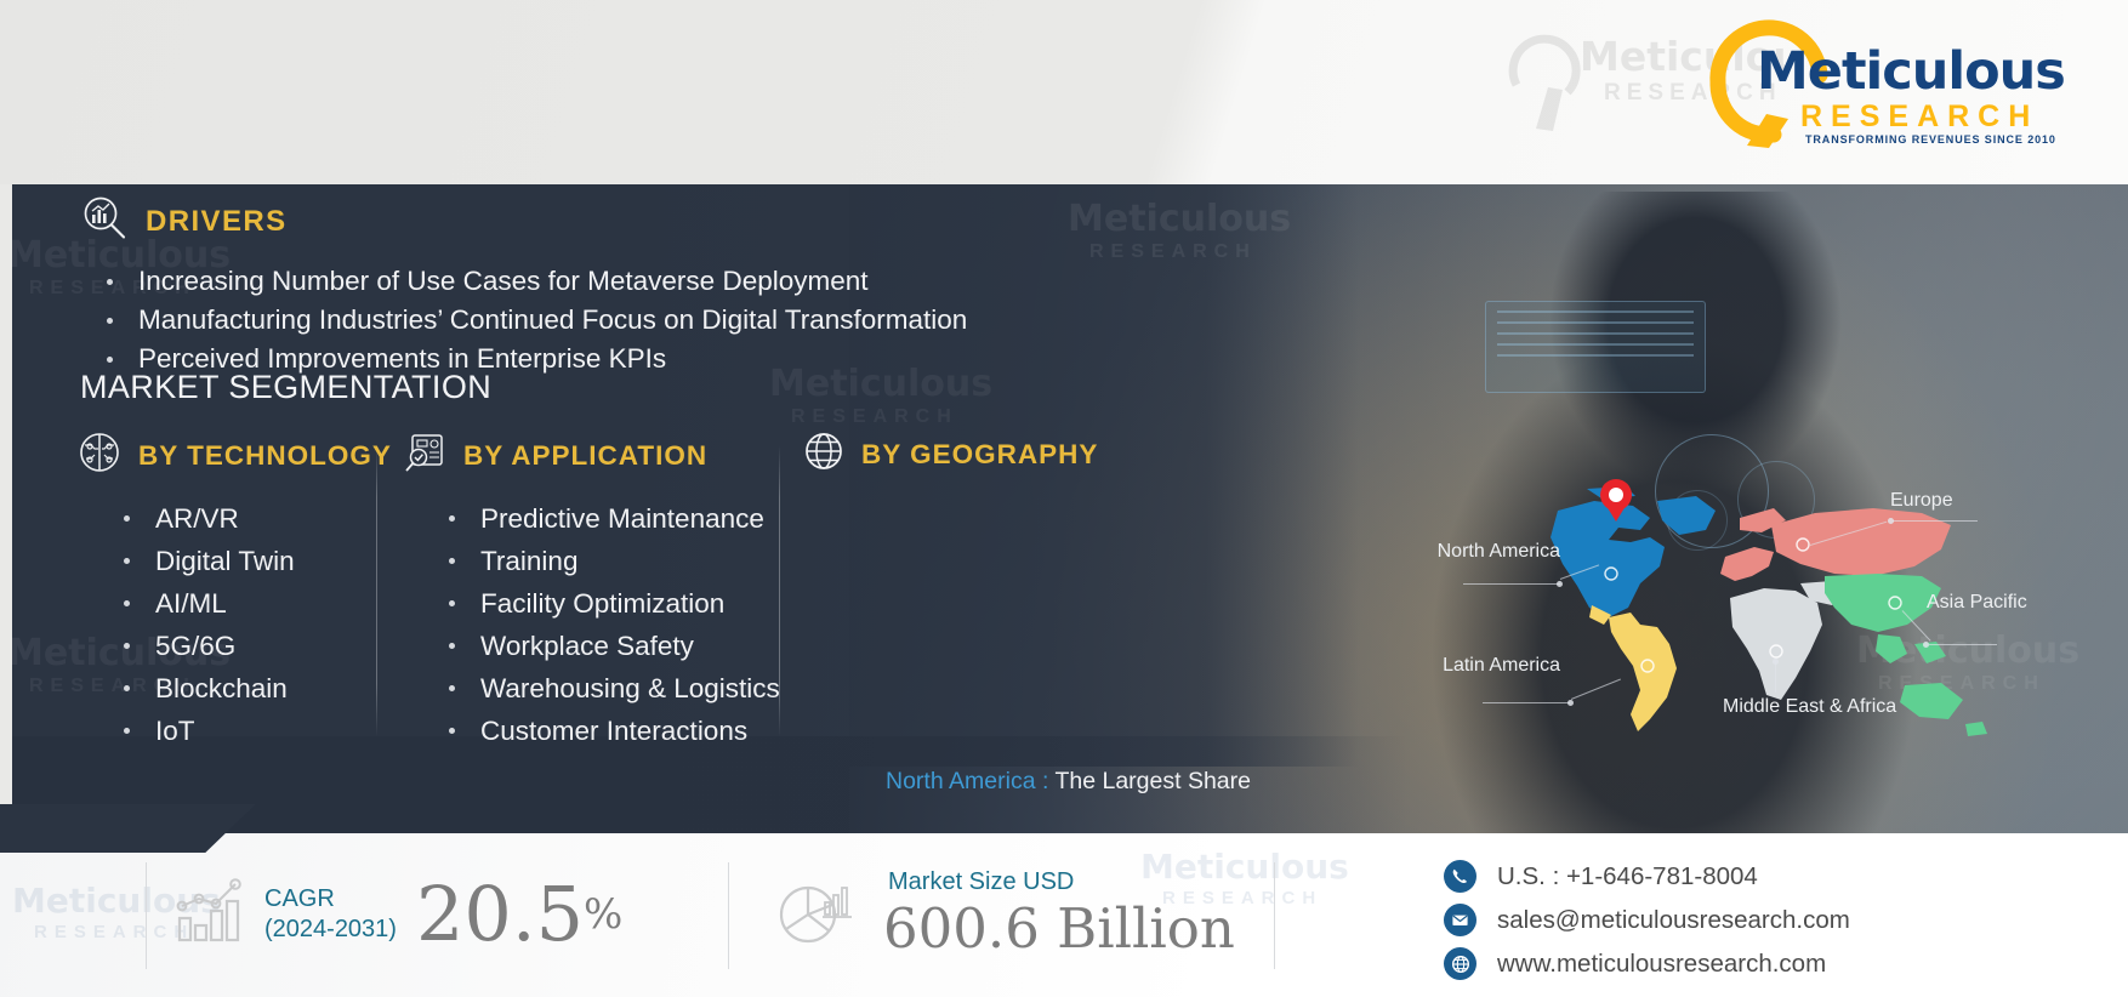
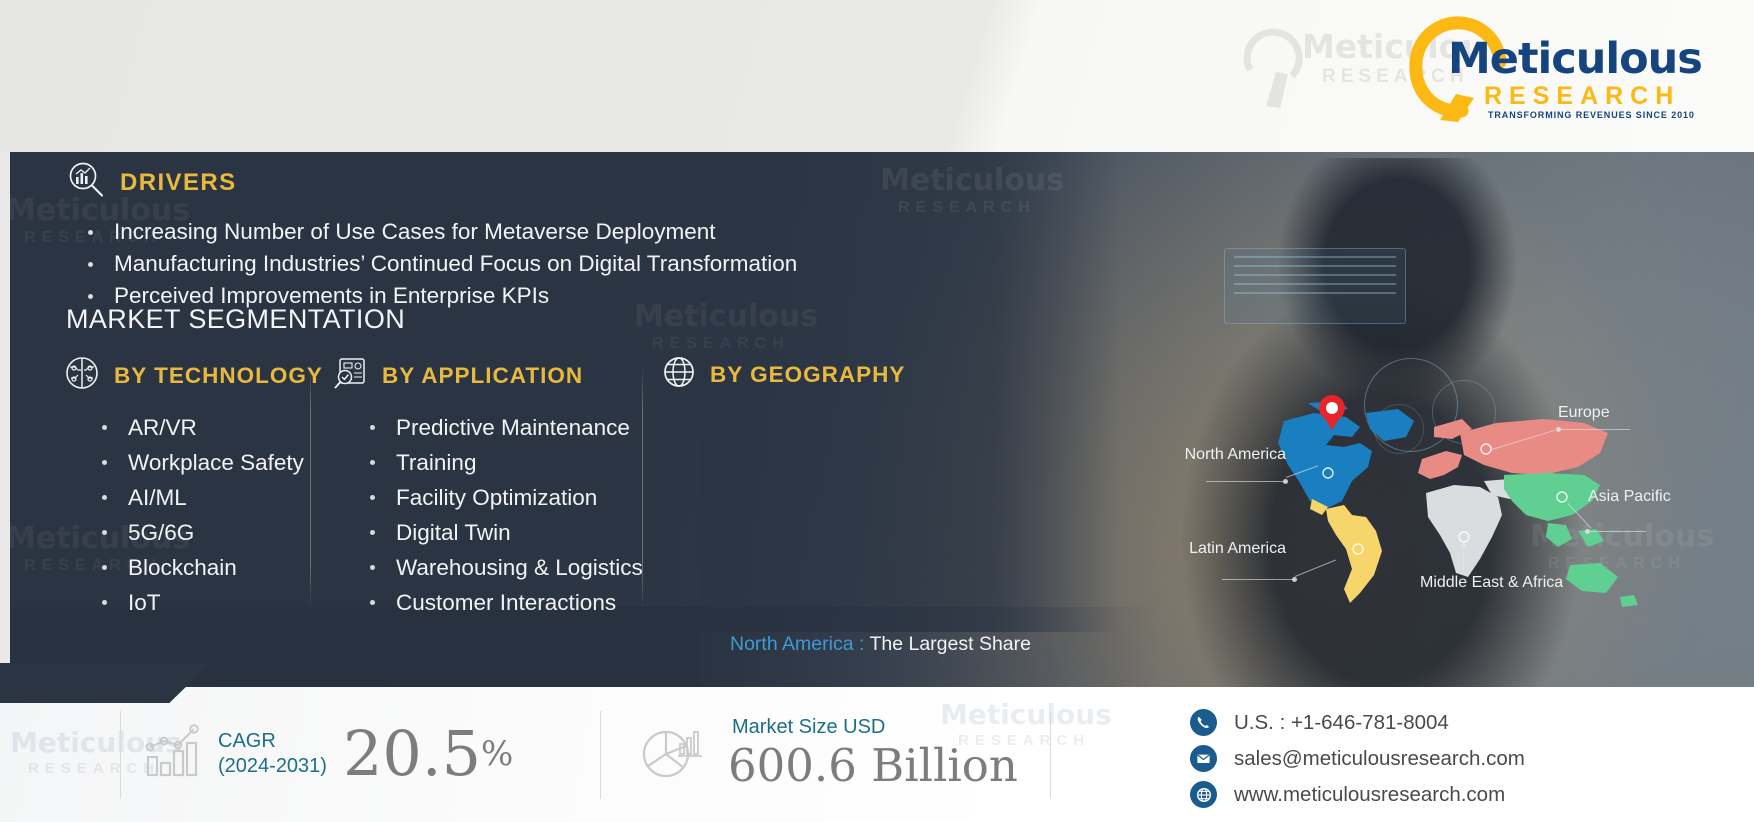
  Meticlou
  RESEACH
  Meticulous
  RESEARCH
  TRANSFORMING REVENUES SINCE 2010
  Meticulous
  Meticulous
  RESEARCH
  Mculous
  RESEARCH
  DRIVERS
  Increasing Number of Use Cases for Metaverse Deployment
  Manufacturing Industries’ Continued Focus on Digital Transformation
  Perceived Improvements in Enterprise KPIs
  MARKET SEGMENTATION
  BY TECHNOLOGY
  AR/VR
- Digital Twin
+ Workplace Safety
  AI/ML
  5G/6G
  Blockchain
  IoT
  BY APPLICATION
  Predictive Maintenance
  Training
  Facility Optimization
- Workplace Safety
+ Digital Twin
  Warehousing & Logistics
  Customer Interactions
  BY GEOGRAPHY
  North America
  Latin America
  Europe
  Asia Pacific
  Middle East & Africa
  North America : The Largest Share
  Meticulous
  RESEARCH
  Meticulous
  RESEARCH
  CAGR
  (2024-2031)
  20.5
  %
  Market Size USD
  600.6 Billion
  U.S. : +1-646-781-8004
  sales@meticulousresearch.com
  www.meticulousresearch.com
